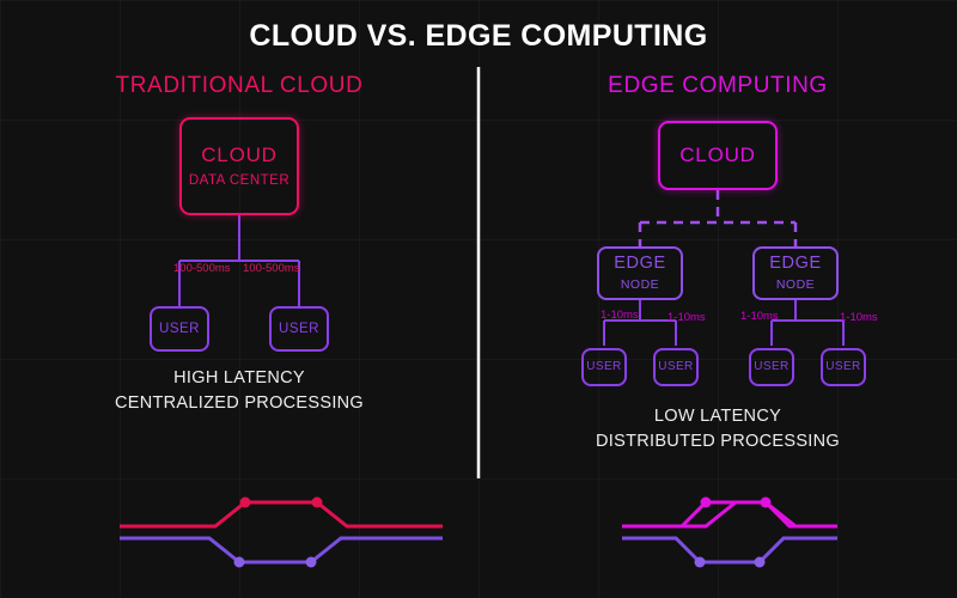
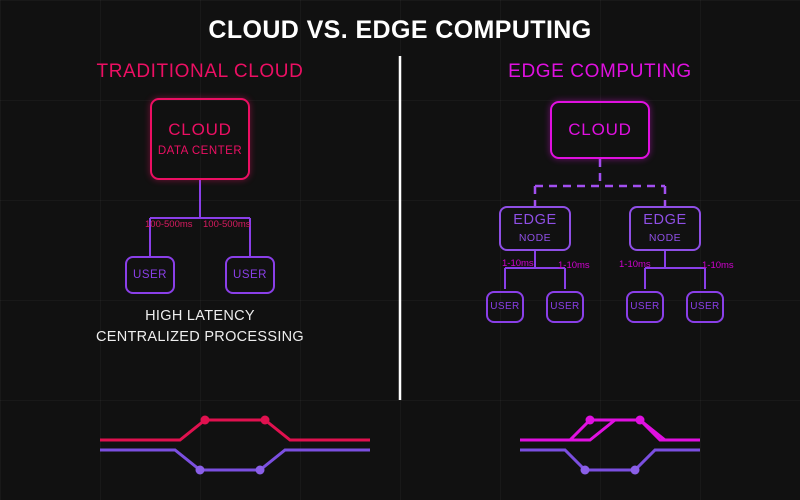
  CLOUD VS. EDGE COMPUTING
  TRADITIONAL CLOUD
  EDGE COMPUTING
  CLOUD
  DATA CENTER
  100-500ms
  100-500ms
  USER
  USER
  HIGH LATENCY
  CENTRALIZED PROCESSING
  CLOUD
  EDGE
  NODE
  EDGE
  NODE
  1-10ms
  1-10ms
  1-10ms
  1-10ms
  USER
  USER
  USER
  USER
- LOW LATENCY
- DISTRIBUTED PROCESSING
